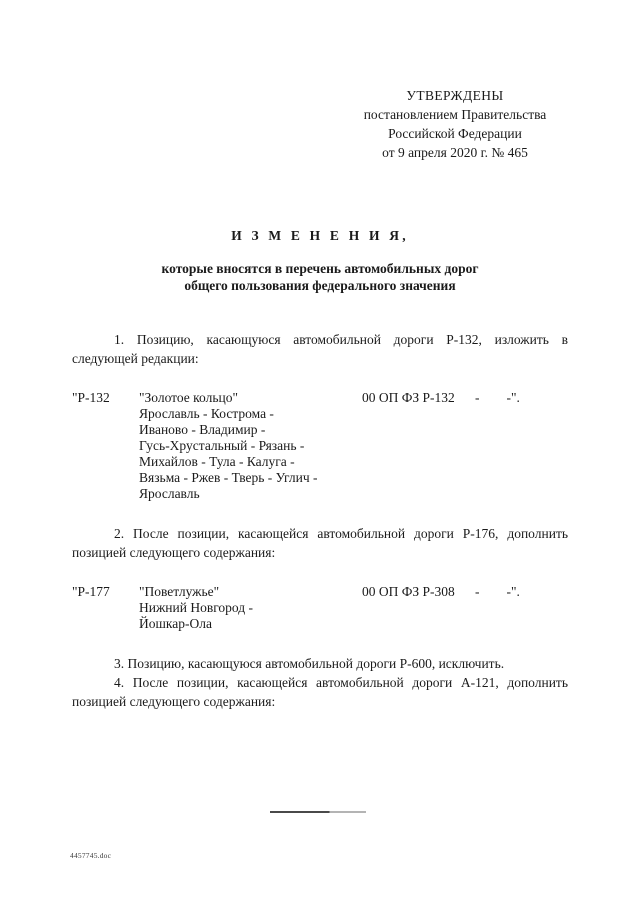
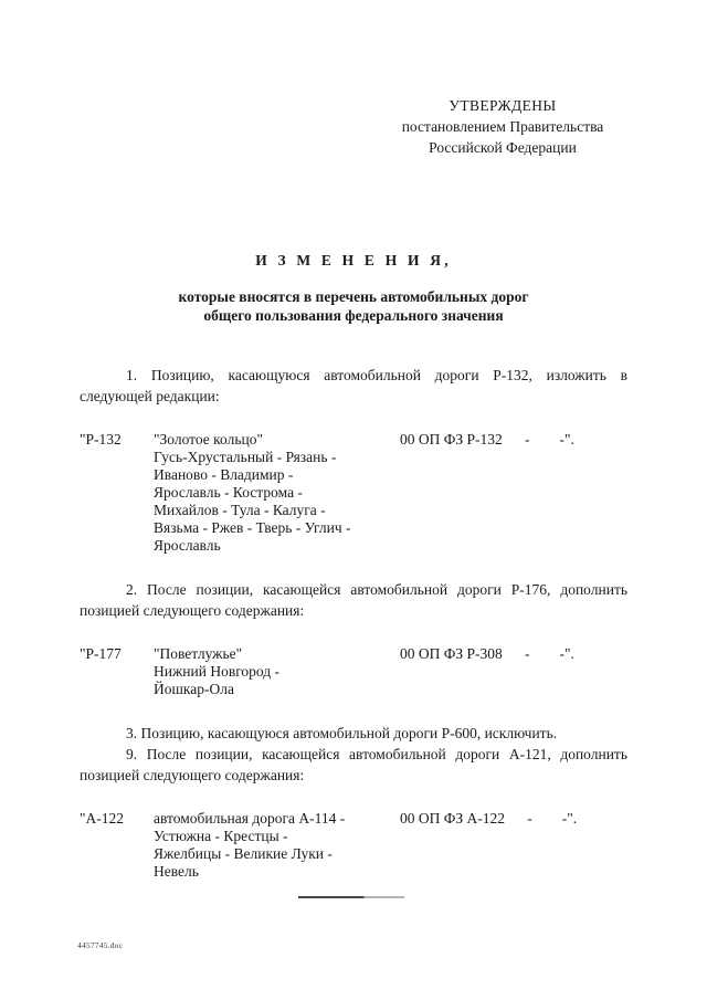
  УТВЕРЖДЕНЫ
  постановлением Правительства
  Российской Федерации
- от 9 апреля 2020 г. № 465
  И З М Е Н Е Н И Я,
  которые вносятся в перечень автомобильных дорог
  общего пользования федерального значения
  1. Позицию, касающуюся автомобильной дороги Р-132, изложить в следующей редакции:
  "Р-132
  "Золотое кольцо"
- Ярославль - Кострома -
+ Гусь-Хрустальный - Рязань -
  Иваново - Владимир -
- Гусь-Хрустальный - Рязань -
+ Ярославль - Кострома -
  Михайлов - Тула - Калуга -
  Вязьма - Ржев - Тверь - Углич -
  Ярославль
  00 ОП ФЗ Р-132 - -".
  2. После позиции, касающейся автомобильной дороги Р-176, дополнить позицией следующего содержания:
  "Р-177
  "Поветлужье"
  Нижний Новгород -
  Йошкар-Ола
  00 ОП ФЗ Р-308 - -".
  3. Позицию, касающуюся автомобильной дороги Р-600, исключить.
- 4. После позиции, касающейся автомобильной дороги А-121, дополнить позицией следующего содержания:
+ 9. После позиции, касающейся автомобильной дороги А-121, дополнить позицией следующего содержания:
+ "А-122
+ автомобильная дорога А-114 -
+ Устюжна - Крестцы -
+ Яжелбицы - Великие Луки -
+ Невель
+ 00 ОП ФЗ А-122 - -".
  4457745.doc
